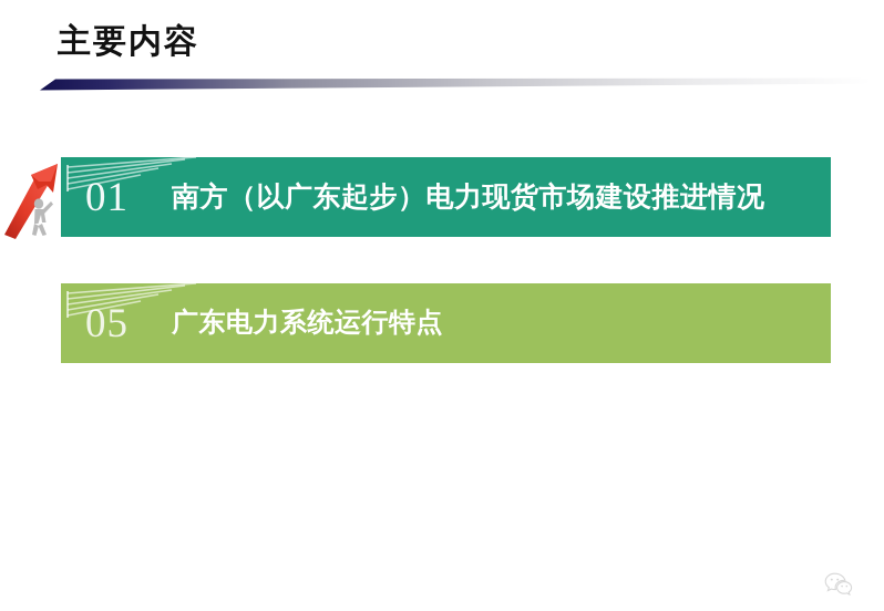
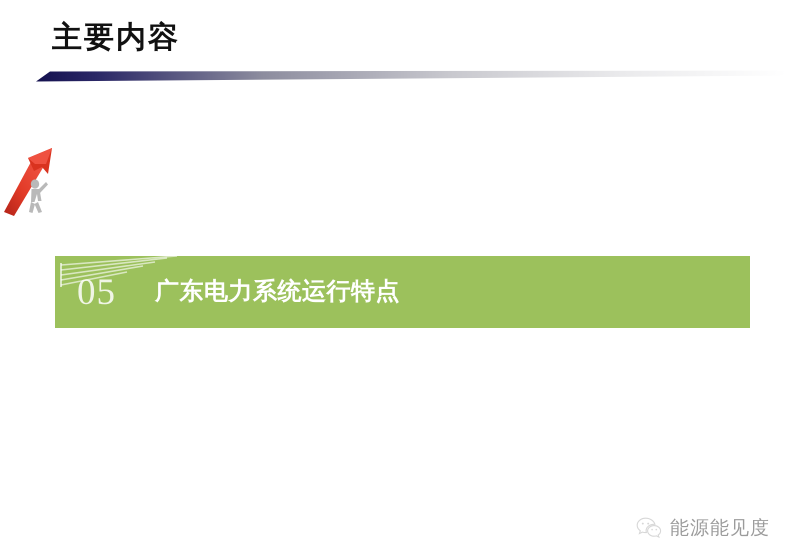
  主要内容
- 01
- 南方（以广东起步）电力现货市场建设推进情况
  05
  广东电力系统运行特点
+ 能源能见度
